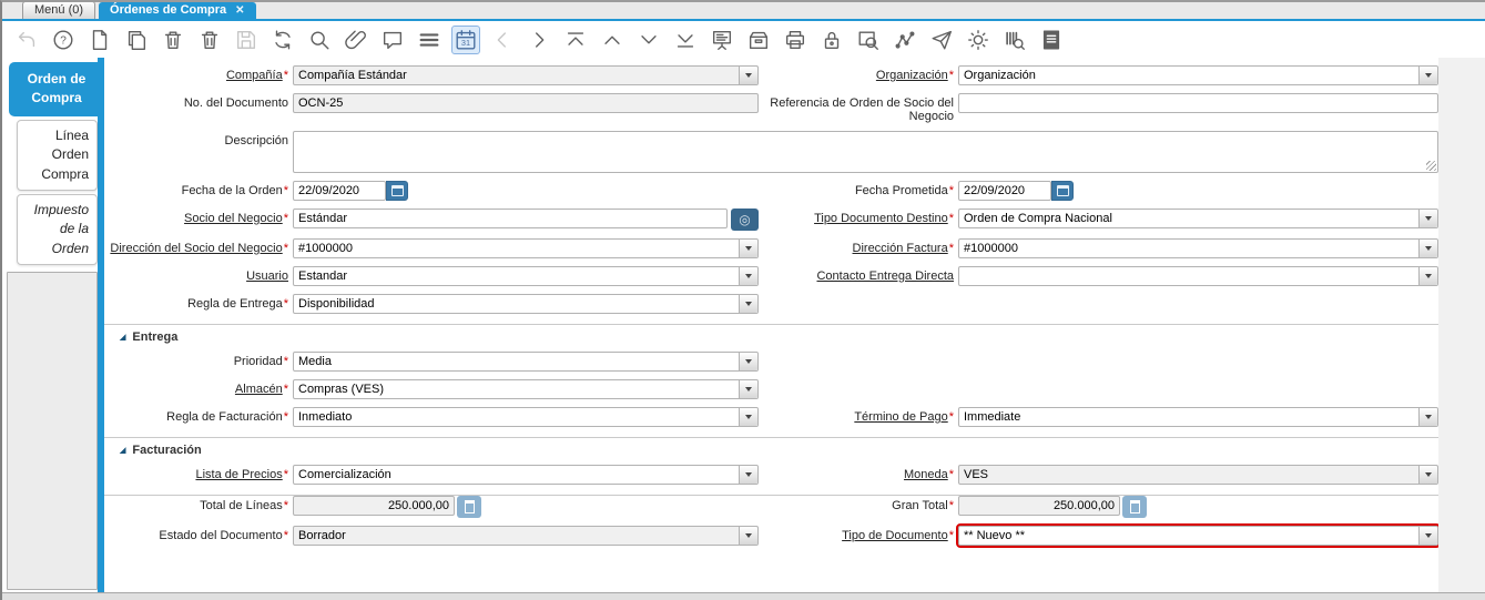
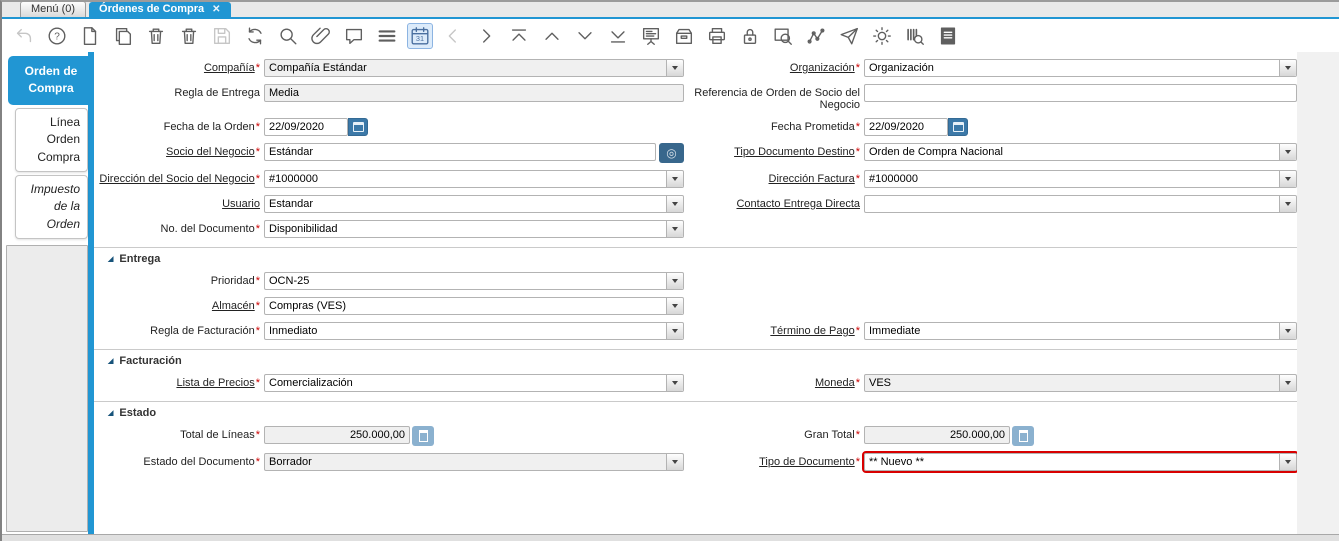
  Menú (0)
  Órdenes de Compra
  ✕
  ?
  31
  Orden de Compra
  Línea Orden Compra
  Impuesto de la Orden
  Compañía*
  Compañía Estándar
  Organización*
  Organización
- No. del Documento
+ Regla de Entrega
- OCN-25
+ Media
  Referencia de Orden de Socio del Negocio
- Descripción
  Fecha de la Orden*
  22/09/2020
  Fecha Prometida*
  22/09/2020
  Socio del Negocio*
  Estándar
  ◎
  Tipo Documento Destino*
  Orden de Compra Nacional
  Dirección del Socio del Negocio*
  #1000000
  Dirección Factura*
  #1000000
  Usuario
  Estandar
  Contacto Entrega Directa
- Regla de Entrega*
+ No. del Documento*
  Disponibilidad
  Entrega
  Prioridad*
- Media
+ OCN-25
  Almacén*
  Compras (VES)
  Regla de Facturación*
  Inmediato
  Término de Pago*
  Immediate
  Facturación
  Lista de Precios*
  Comercialización
  Moneda*
  VES
+ Estado
  Total de Líneas*
  250.000,00
  Gran Total*
  250.000,00
  Estado del Documento*
  Borrador
  Tipo de Documento*
  ** Nuevo **
